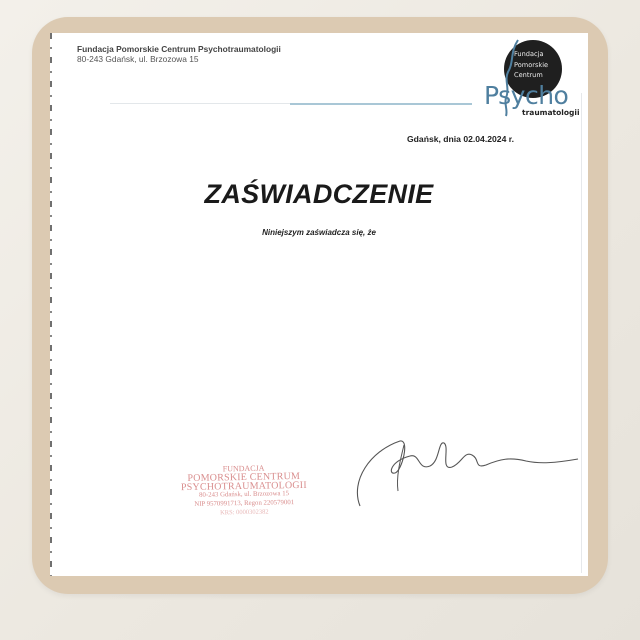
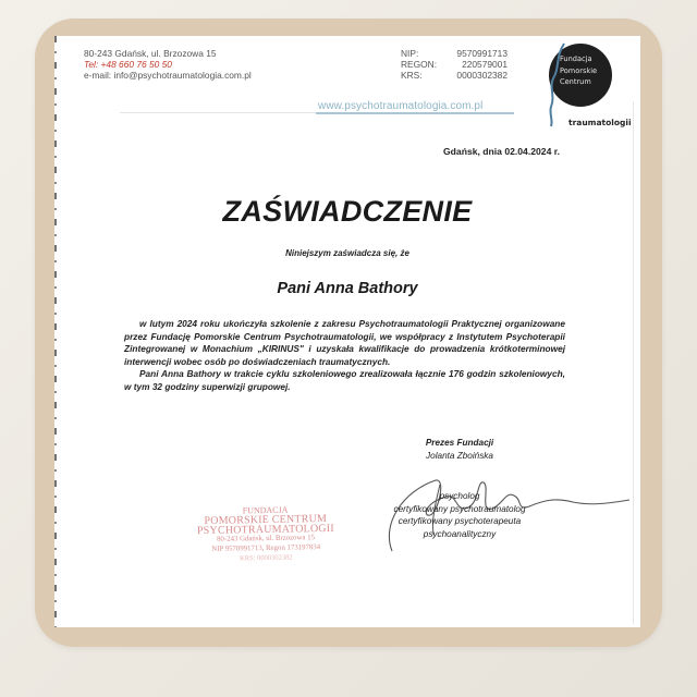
- Fundacja Pomorskie Centrum Psychotraumatologii
  80-243 Gdańsk, ul. Brzozowa 15
+ Tel: +48 660 76 50 50
+ e-mail: info@psychotraumatologia.com.pl
+ NIP:
+ 9570991713
+ REGON:
+ 220579001
+ KRS:
+ 0000302382
+ www.psychotraumatologia.com.pl
  Fundacja
  Pomorskie
  Centrum
- Psycho
  traumatologii
  Gdańsk, dnia 02.04.2024 r.
  ZAŚWIADCZENIE
  Niniejszym zaświadcza się, że
+ Pani Anna Bathory
+ w lutym 2024 roku ukończyła szkolenie z zakresu Psychotraumatologii Praktycznej organizowane przez Fundację Pomorskie Centrum Psychotraumatologii, we współpracy z Instytutem Psychoterapii Zintegrowanej w Monachium „KIRINUS" i uzyskała kwalifikacje do prowadzenia krótkoterminowej interwencji wobec osób po doświadczeniach traumatycznych.
+ Pani Anna Bathory w trakcie cyklu szkoleniowego zrealizowała łącznie 176 godzin szkoleniowych, w tym 32 godziny superwizji grupowej.
+ Prezes Fundacji
+ Jolanta Zboińska
+ psycholog
+ certyfikowany psychotraumatolog
+ certyfikowany psychoterapeuta
+ psychoanalityczny
  FUNDACJA
  POMORSKIE CENTRUM
  PSYCHOTRAUMATOLOGII
  80-243 Gdańsk, ul. Brzozowa 15
- NIP 9570991713, Regon 220579001
+ NIP 9570991713, Regon 173197834
